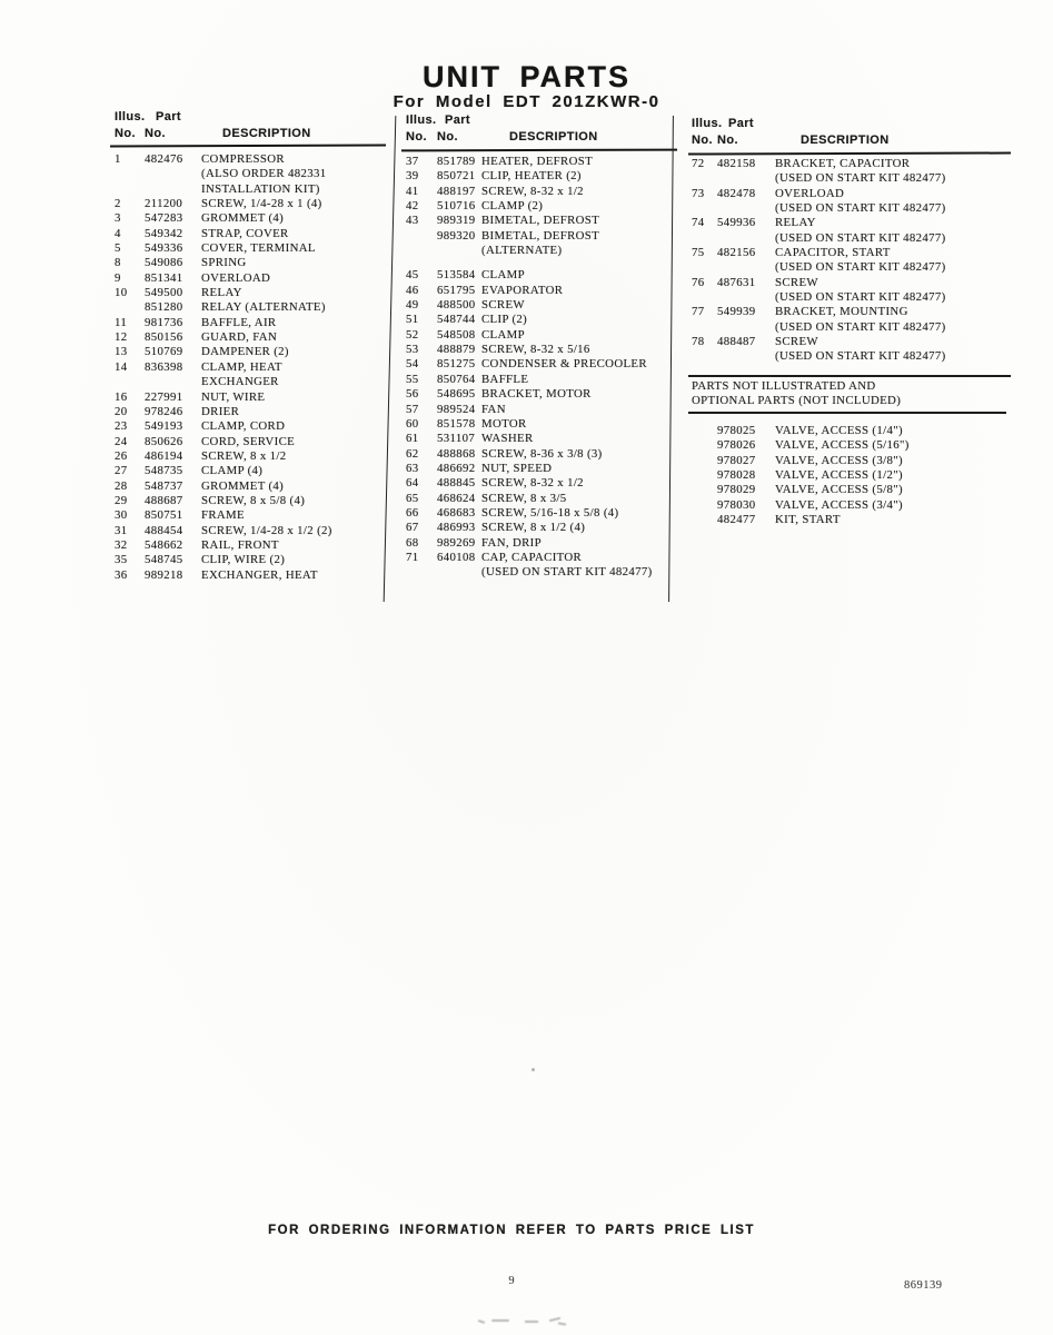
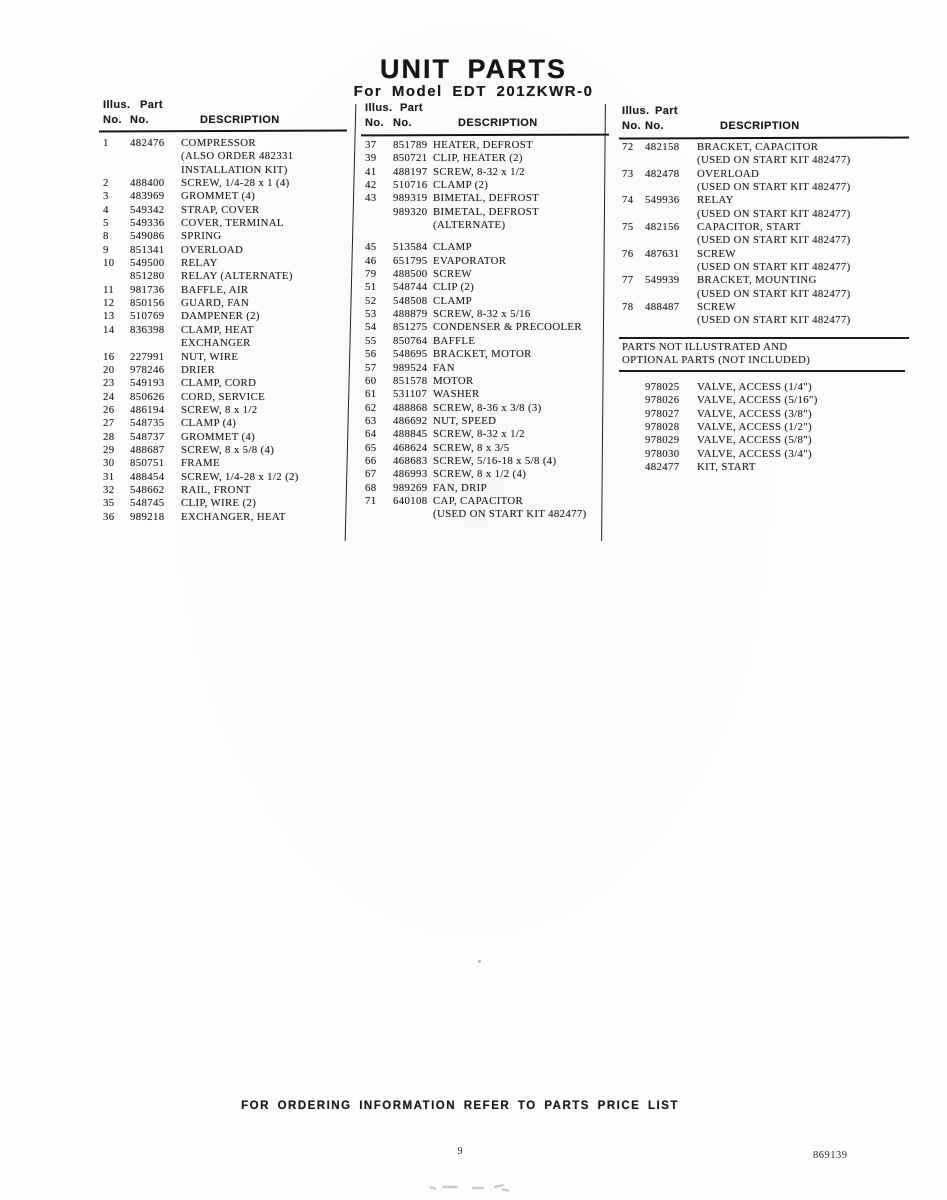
  UNIT PARTS
  For Model EDT 201ZKWR-0
  Illus.
  Part
  No.
  No.
  DESCRIPTION
  1
  482476
  COMPRESSOR
  (ALSO ORDER 482331
  INSTALLATION KIT)
  2
- 211200
+ 488400
  SCREW, 1/4-28 x 1 (4)
  3
- 547283
+ 483969
  GROMMET (4)
  4
  549342
  STRAP, COVER
  5
  549336
  COVER, TERMINAL
  8
  549086
  SPRING
  9
  851341
  OVERLOAD
  10
  549500
  RELAY
  851280
  RELAY (ALTERNATE)
  11
  981736
  BAFFLE, AIR
  12
  850156
  GUARD, FAN
  13
  510769
  DAMPENER (2)
  14
  836398
  CLAMP, HEAT
  EXCHANGER
  16
  227991
  NUT, WIRE
  20
  978246
  DRIER
  23
  549193
  CLAMP, CORD
  24
  850626
  CORD, SERVICE
  26
  486194
  SCREW, 8 x 1/2
  27
  548735
  CLAMP (4)
  28
  548737
  GROMMET (4)
  29
  488687
  SCREW, 8 x 5/8 (4)
  30
  850751
  FRAME
  31
  488454
  SCREW, 1/4-28 x 1/2 (2)
  32
  548662
  RAIL, FRONT
  35
  548745
  CLIP, WIRE (2)
  36
  989218
  EXCHANGER, HEAT
  Illus.
  Part
  No.
  No.
  DESCRIPTION
  37
  851789
  HEATER, DEFROST
  39
  850721
  CLIP, HEATER (2)
  41
  488197
  SCREW, 8-32 x 1/2
  42
  510716
  CLAMP (2)
  43
  989319
  BIMETAL, DEFROST
  989320
  BIMETAL, DEFROST
  (ALTERNATE)
  45
  513584
  CLAMP
  46
  651795
  EVAPORATOR
- 49
+ 79
  488500
  SCREW
  51
  548744
  CLIP (2)
  52
  548508
  CLAMP
  53
  488879
  SCREW, 8-32 x 5/16
  54
  851275
  CONDENSER & PRECOOLER
  55
  850764
  BAFFLE
  56
  548695
  BRACKET, MOTOR
  57
  989524
  FAN
  60
  851578
  MOTOR
  61
  531107
  WASHER
  62
  488868
  SCREW, 8-36 x 3/8 (3)
  63
  486692
  NUT, SPEED
  64
  488845
  SCREW, 8-32 x 1/2
  65
  468624
  SCREW, 8 x 3/5
  66
  468683
  SCREW, 5/16-18 x 5/8 (4)
  67
  486993
  SCREW, 8 x 1/2 (4)
  68
  989269
  FAN, DRIP
  71
  640108
  CAP, CAPACITOR
  (USED ON START KIT 482477)
  Illus.
  Part
  No.
  No.
  DESCRIPTION
  72
  482158
  BRACKET, CAPACITOR
  (USED ON START KIT 482477)
  73
  482478
  OVERLOAD
  (USED ON START KIT 482477)
  74
  549936
  RELAY
  (USED ON START KIT 482477)
  75
  482156
  CAPACITOR, START
  (USED ON START KIT 482477)
  76
  487631
  SCREW
  (USED ON START KIT 482477)
  77
  549939
  BRACKET, MOUNTING
  (USED ON START KIT 482477)
  78
  488487
  SCREW
  (USED ON START KIT 482477)
  PARTS NOT ILLUSTRATED AND
  OPTIONAL PARTS (NOT INCLUDED)
  978025
  VALVE, ACCESS (1/4")
  978026
  VALVE, ACCESS (5/16")
  978027
  VALVE, ACCESS (3/8")
  978028
  VALVE, ACCESS (1/2")
  978029
  VALVE, ACCESS (5/8")
  978030
  VALVE, ACCESS (3/4")
  482477
  KIT, START
  FOR ORDERING INFORMATION REFER TO PARTS PRICE LIST
  9
  869139
